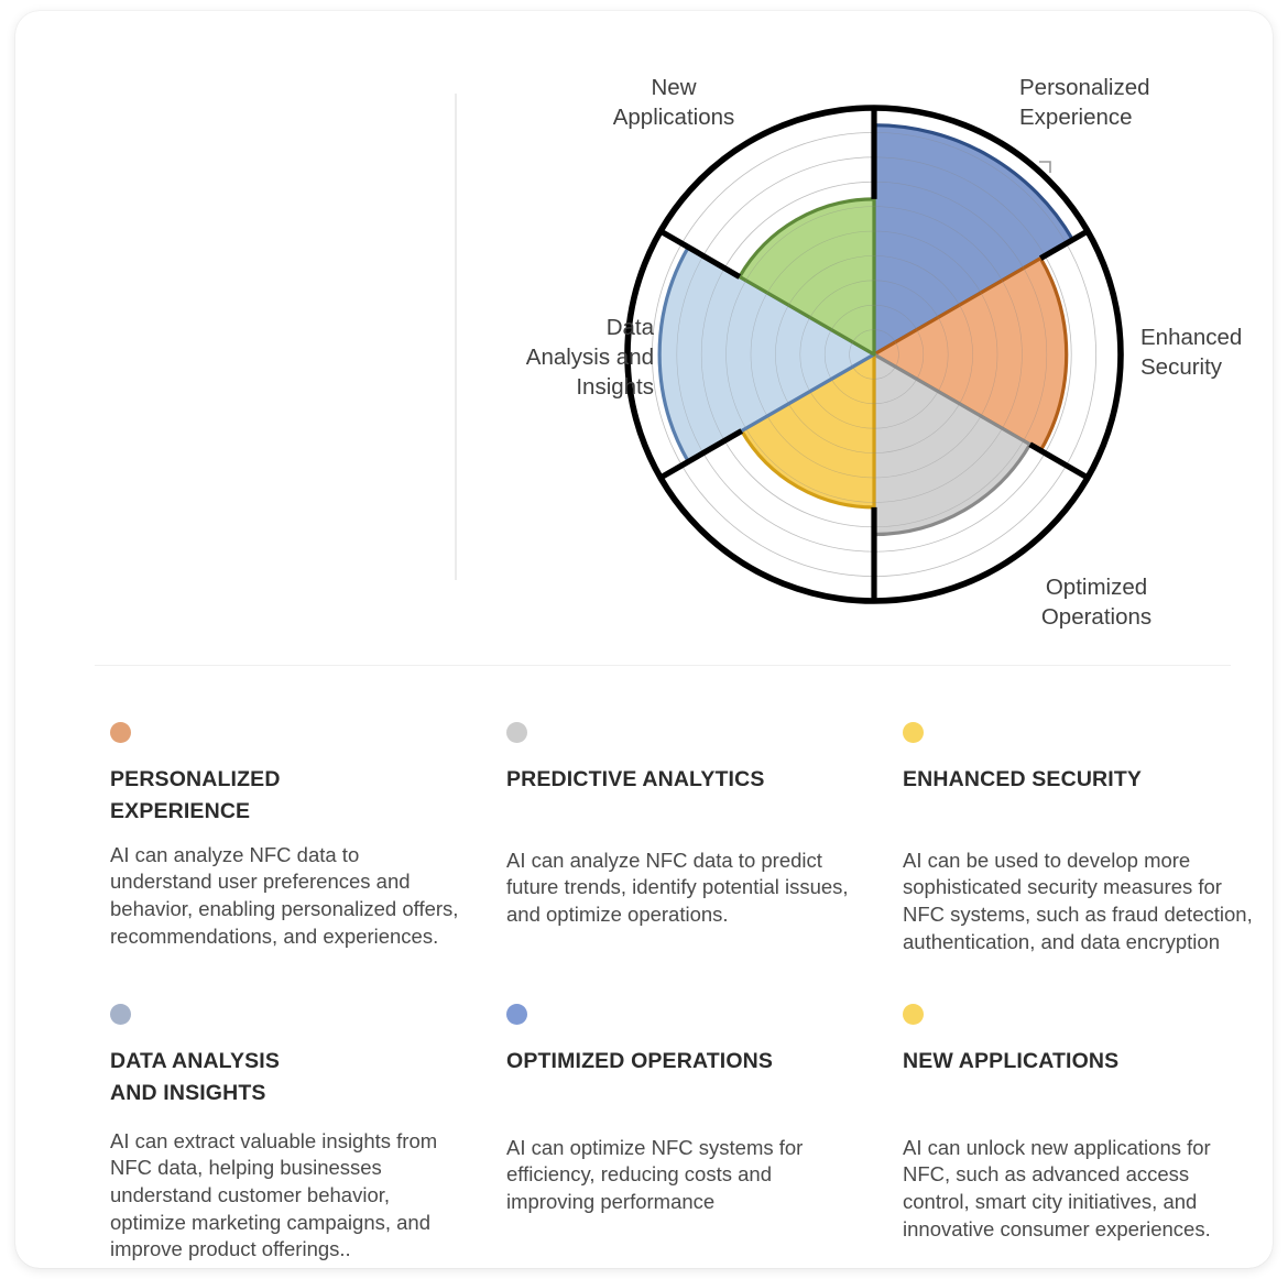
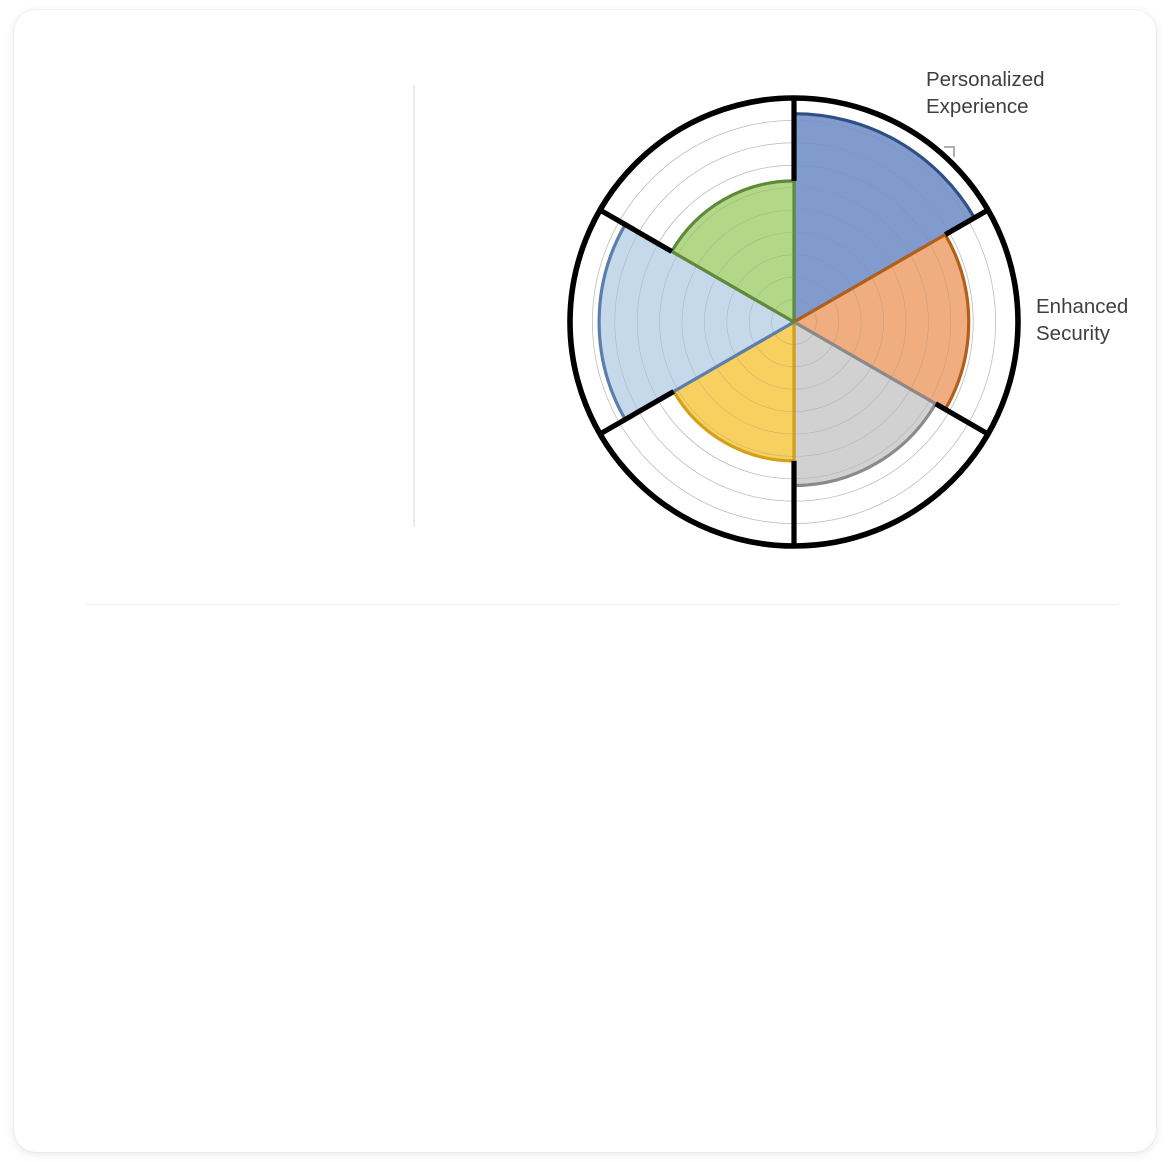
  Personalized
  Experience
  Enhanced
  Security
- Optimized
- Operations
- Data
- Analysis and
- Insights
- New
- Applications
- PERSONALIZED
- EXPERIENCE
- AI can analyze NFC data to understand user preferences and behavior, enabling personalized offers, recommendations, and experiences.
- PREDICTIVE ANALYTICS
- AI can analyze NFC data to predict future trends, identify potential issues, and optimize operations.
- ENHANCED SECURITY
- AI can be used to develop more sophisticated security measures for NFC systems, such as fraud detection, authentication, and data encryption
- DATA ANALYSIS
- AND INSIGHTS
- AI can extract valuable insights from NFC data, helping businesses understand customer behavior, optimize marketing campaigns, and improve product offerings..
- OPTIMIZED OPERATIONS
- AI can optimize NFC systems for efficiency, reducing costs and improving performance
- NEW APPLICATIONS
- AI can unlock new applications for NFC, such as advanced access control, smart city initiatives, and innovative consumer experiences.
